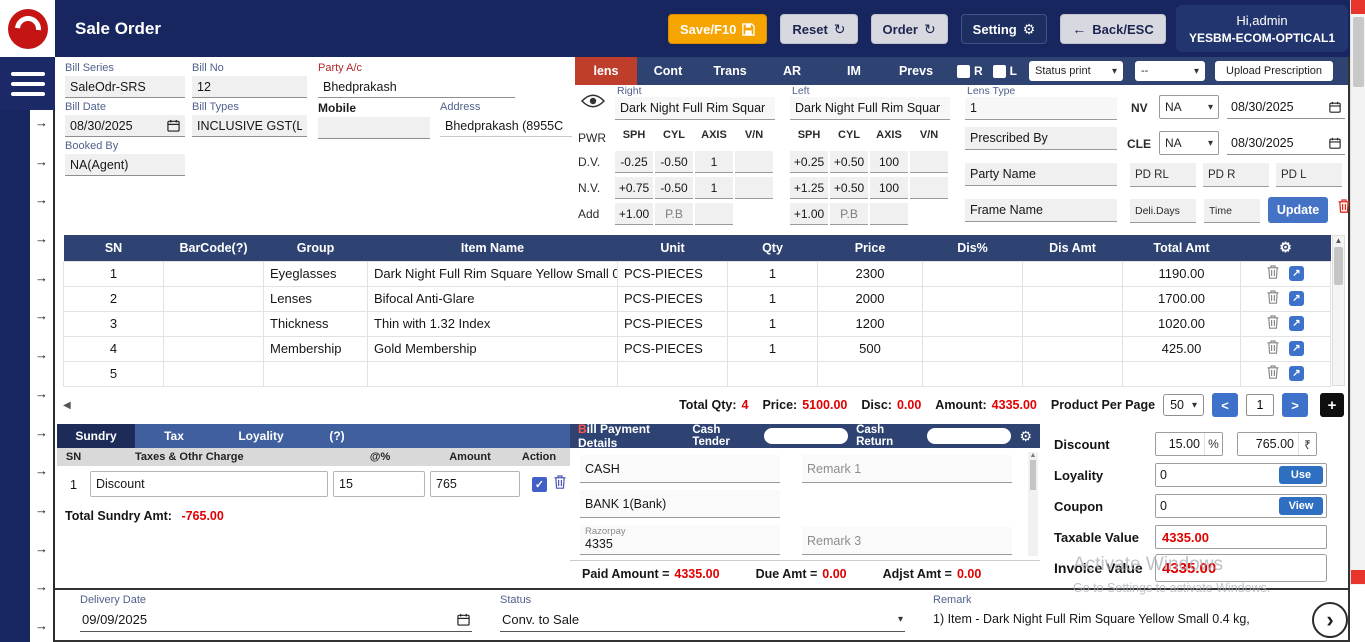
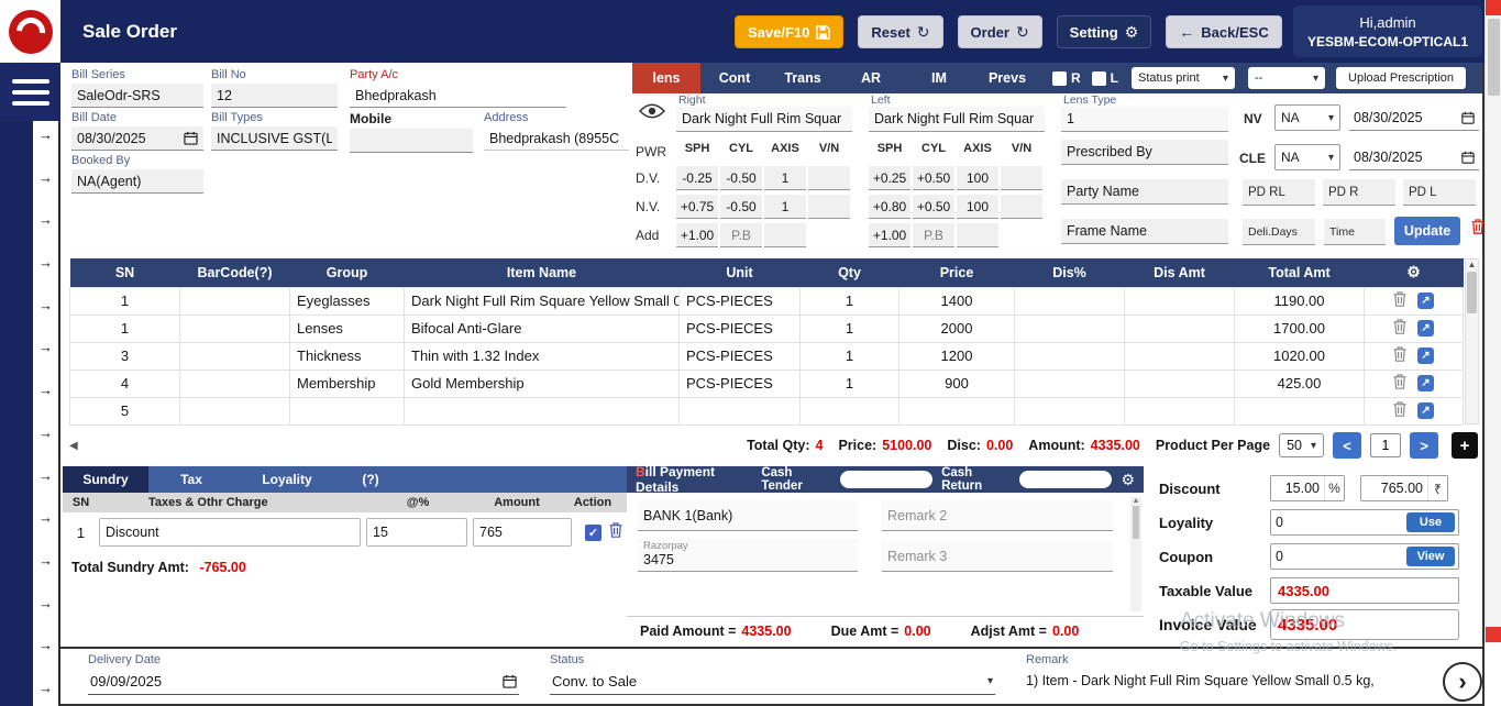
  Sale Order
  Save/F10
  Reset
  ↻
  Order
  ↻
  Setting
  ⚙
  ←
  Back/ESC
  Hi,admin
  YESBM-ECOM-OPTICAL1
  →
  →
  →
  →
  →
  →
  →
  →
  →
  →
  →
  →
  →
  →
  Bill Series
  SaleOdr-SRS
  Bill No
  12
  Party A/c
  Bhedprakash
  Bill Date
  08/30/2025
  Bill Types
  INCLUSIVE GST(L
  Mobile
  Address
  Bhedprakash (8955C
  Booked By
  NA(Agent)
  lens
  Cont
  Trans
  AR
  IM
  Prevs
  R
  L
  Status print
  ▾
  --
  ▾
  Upload Prescription
  Right
  Dark Night Full Rim Squar
  Left
  Dark Night Full Rim Squar
  Lens Type
  1
  NV
  NA
  ▾
  08/30/2025
  PWR
  SPH
  CYL
  AXIS
  V/N
  SPH
  CYL
  AXIS
  V/N
  Prescribed By
  CLE
  NA
  ▾
  08/30/2025
  D.V.
  -0.25
  -0.50
  1
  +0.25
  +0.50
  100
  Party Name
  PD RL
  PD R
  PD L
  N.V.
  +0.75
  -0.50
  1
- +1.25
+ +0.80
  +0.50
  100
  Add
  +1.00
  P.B
  +1.00
  P.B
  Frame Name
  Deli.Days
  Time
  Update
  SN	BarCode(?)	Group	Item Name	Unit	Qty	Price	Dis%	Dis Amt	Total Amt	⚙
- 1		Eyeglasses	Dark Night Full Rim Square Yellow Small 0	PCS-PIECES	1	2300			1190.00	↗
+ 1		Eyeglasses	Dark Night Full Rim Square Yellow Small 0	PCS-PIECES	1	1400			1190.00	↗
- 2		Lenses	Bifocal Anti-Glare	PCS-PIECES	1	2000			1700.00	↗
+ 1		Lenses	Bifocal Anti-Glare	PCS-PIECES	1	2000			1700.00	↗
  3		Thickness	Thin with 1.32 Index	PCS-PIECES	1	1200			1020.00	↗
- 4		Membership	Gold Membership	PCS-PIECES	1	500			425.00	↗
+ 4		Membership	Gold Membership	PCS-PIECES	1	900			425.00	↗
  5										↗
  ▲
  ◀
  Total Qty:
  4
  Price:
  5100.00
  Disc:
  0.00
  Amount:
  4335.00
  Product Per Page
  50
  ▾
  <
  1
  >
  +
  Sundry
  Tax
  Loyality
  (?)
  SN
  Taxes & Othr Charge
  @%
  Amount
  Action
  1
  Discount
  15
  765
  ✓
  Total Sundry Amt: -765.00
  Bill Payment Details
  Cash Tender
  Cash Return
  ⚙
- CASH
- Remark 1
  BANK 1(Bank)
+ Remark 2
  Razorpay
- 4335
+ 3475
  Remark 3
  Paid Amount =
  4335.00
  Due Amt =
  0.00
  Adjst Amt =
  0.00
  Discount
  15.00
  %
  765.00
  ₹
  Loyality
  0
  Use
  Coupon
  0
  View
  Taxable Value
  4335.00
  Invoice Value
  4335.00
  Delivery Date
  09/09/2025
  Status
  Conv. to Sale
  ▾
  Remark
- 1) Item - Dark Night Full Rim Square Yellow Small 0.4 kg,
+ 1) Item - Dark Night Full Rim Square Yellow Small 0.5 kg,
  ›
  Activate Windows
  Go to Settings to activate Windows.
